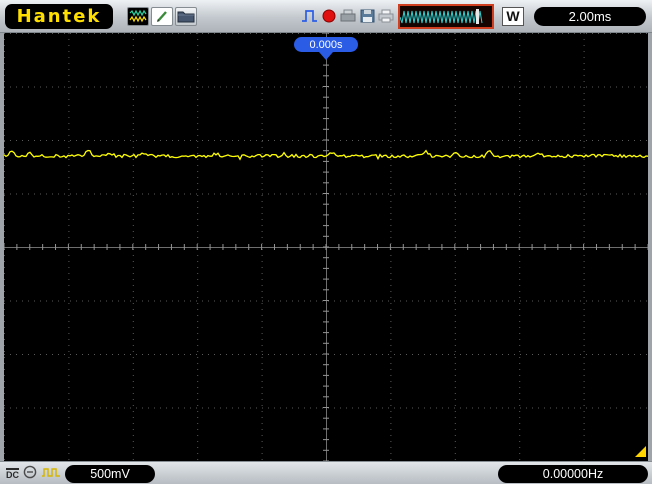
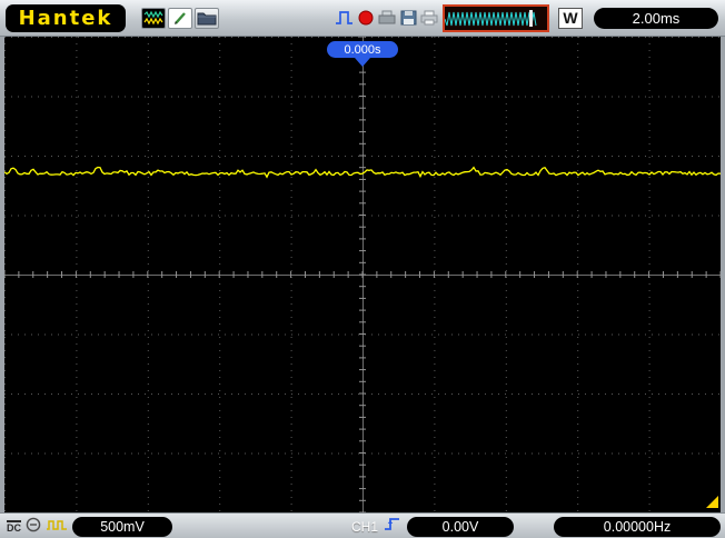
  Hantek
  W
  2.00ms
  0.000s
  DC
  500mV
+ CH1
+ 0.00V
  0.00000Hz
